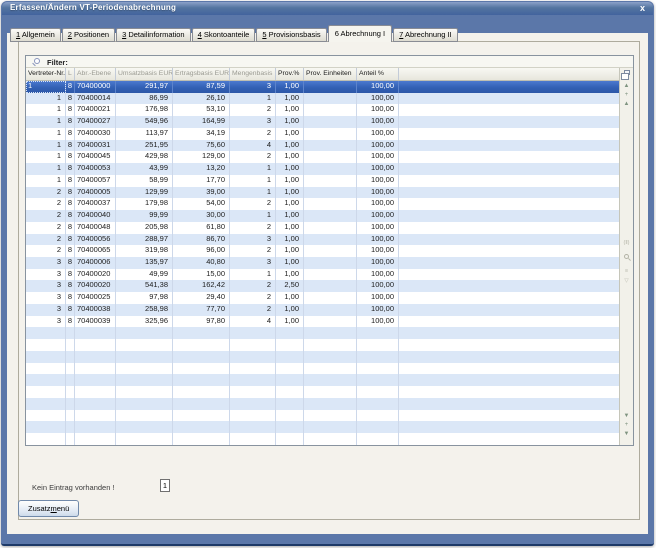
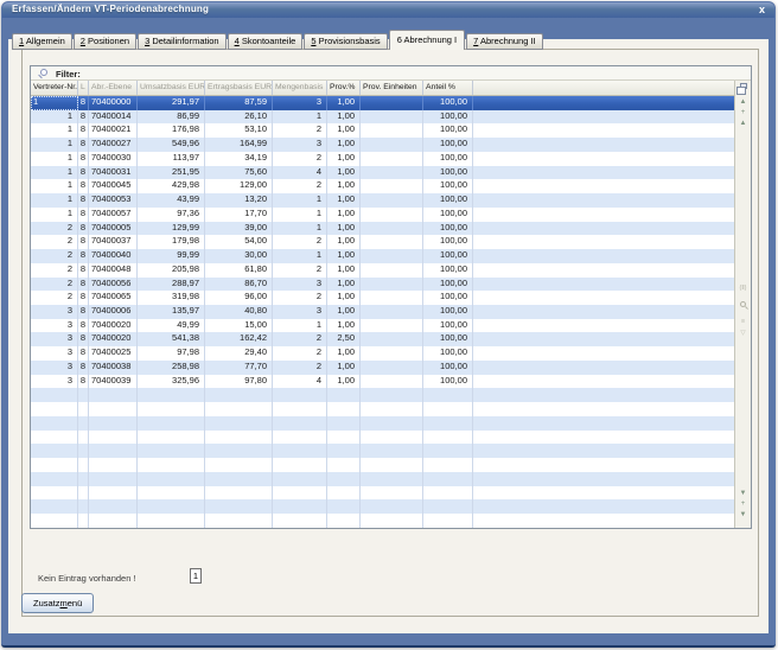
  Erfassen/Ändern VT-Periodenabrechnung
  x
  1 Allgemein
  2 Positionen
  3 Detailinformation
  4 Skontoanteile
  5 Provisionsbasis
  6 Abrechnung I
  7 Abrechnung II
  Filter:
  1
  8
  70400000
  291,97
  87,59
  3
  1,00
  100,00
  1
  8
  70400014
  86,99
  26,10
  1
  1,00
  100,00
  1
  8
  70400021
  176,98
  53,10
  2
  1,00
  100,00
  1
  8
  70400027
  549,96
  164,99
  3
  1,00
  100,00
  1
  8
  70400030
  113,97
  34,19
  2
  1,00
  100,00
  1
  8
  70400031
  251,95
  75,60
  4
  1,00
  100,00
  1
  8
  70400045
  429,98
  129,00
  2
  1,00
  100,00
  1
  8
  70400053
  43,99
  13,20
  1
  1,00
  100,00
  1
  8
  70400057
- 58,99
+ 97,36
  17,70
  1
  1,00
  100,00
  2
  8
  70400005
  129,99
  39,00
  1
  1,00
  100,00
  2
  8
  70400037
  179,98
  54,00
  2
  1,00
  100,00
  2
  8
  70400040
  99,99
  30,00
  1
  1,00
  100,00
  2
  8
  70400048
  205,98
  61,80
  2
  1,00
  100,00
  2
  8
  70400056
  288,97
  86,70
  3
  1,00
  100,00
  2
  8
  70400065
  319,98
  96,00
  2
  1,00
  100,00
  3
  8
  70400006
  135,97
  40,80
  3
  1,00
  100,00
  3
  8
  70400020
  49,99
  15,00
  1
  1,00
  100,00
  3
  8
  70400020
  541,38
  162,42
  2
  2,50
  100,00
  3
  8
  70400025
  97,98
  29,40
  2
  1,00
  100,00
  3
  8
  70400038
  258,98
  77,70
  2
  1,00
  100,00
  3
  8
  70400039
  325,96
  97,80
  4
  1,00
  100,00
  Kein Eintrag vorhanden !
  1
  Zusatzmenü
